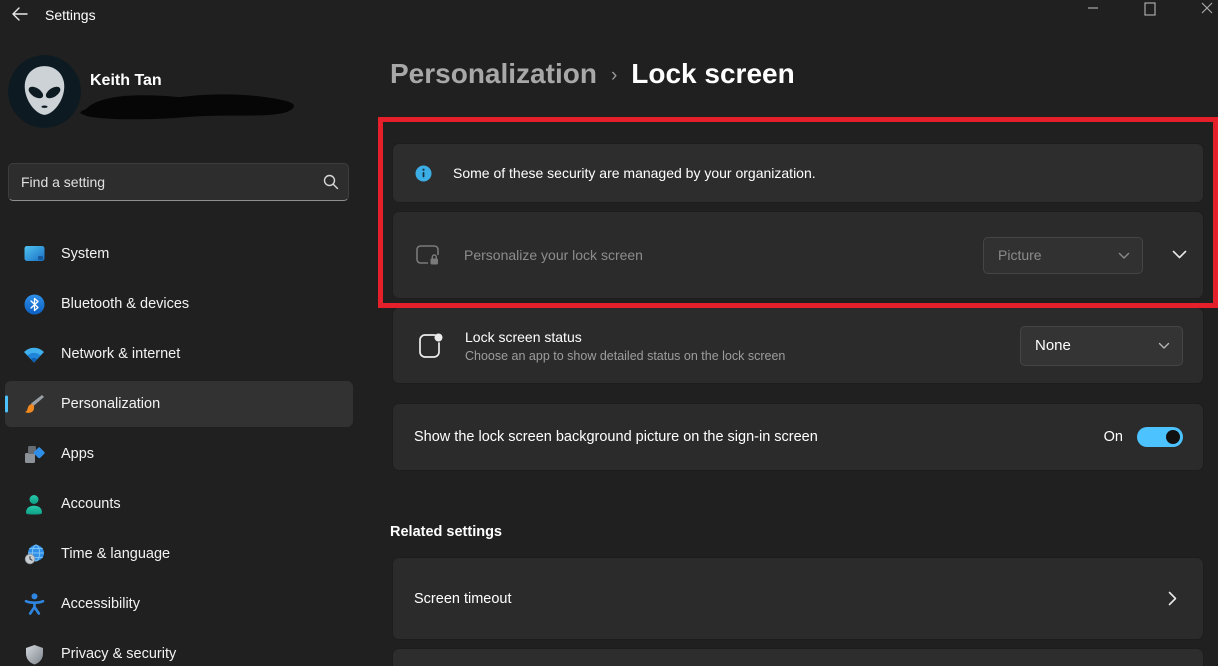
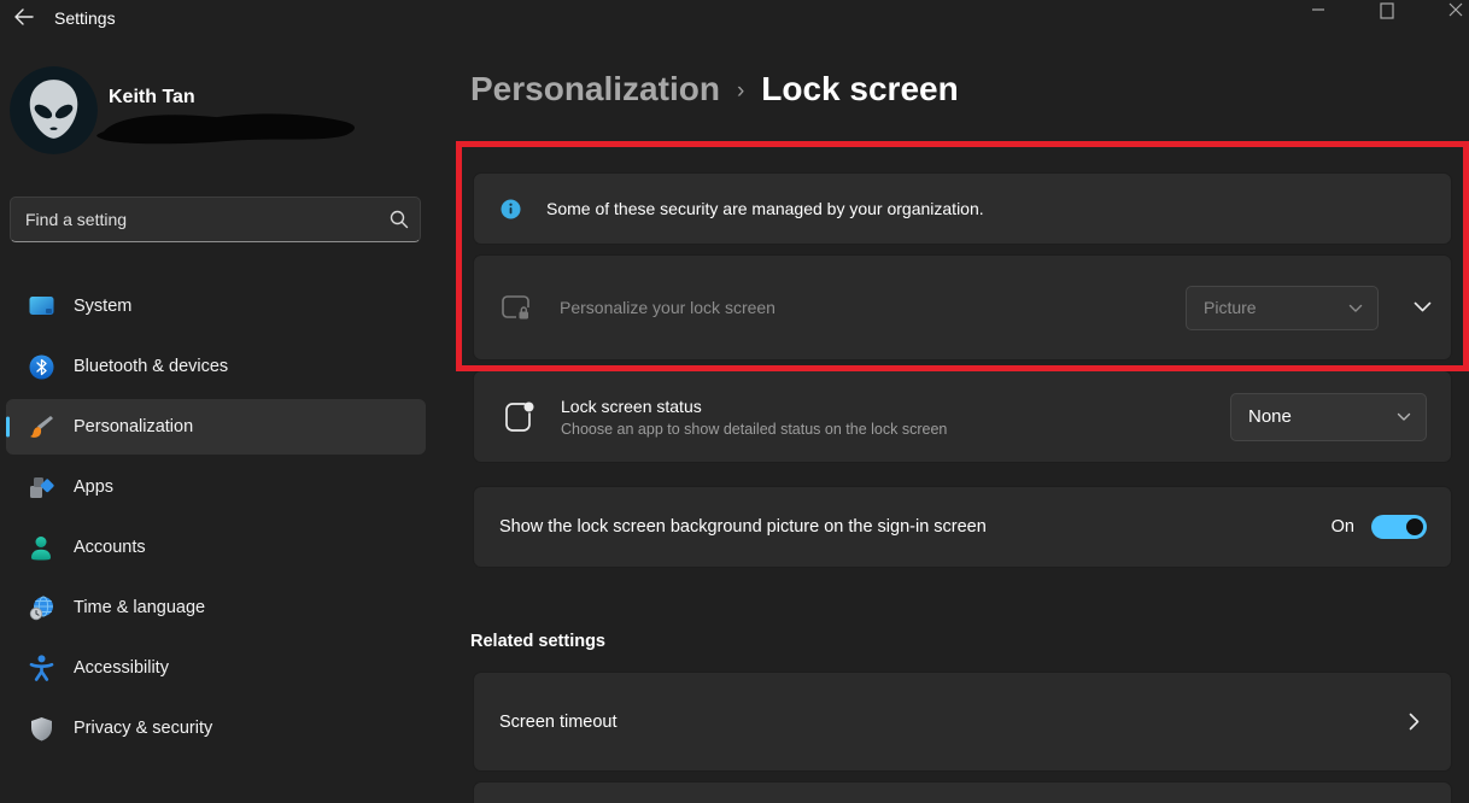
  Settings
  Keith Tan
  Find a setting
  System
  Bluetooth & devices
- Network & internet
  Personalization
  Apps
  Accounts
  Time & language
  Accessibility
  Privacy & security
  Personalization
  ›
  Lock screen
  Some of these security are managed by your organization.
  Personalize your lock screen
  Picture
  Lock screen status
  Choose an app to show detailed status on the lock screen
  None
  Show the lock screen background picture on the sign-in screen
  On
  Related settings
  Screen timeout
